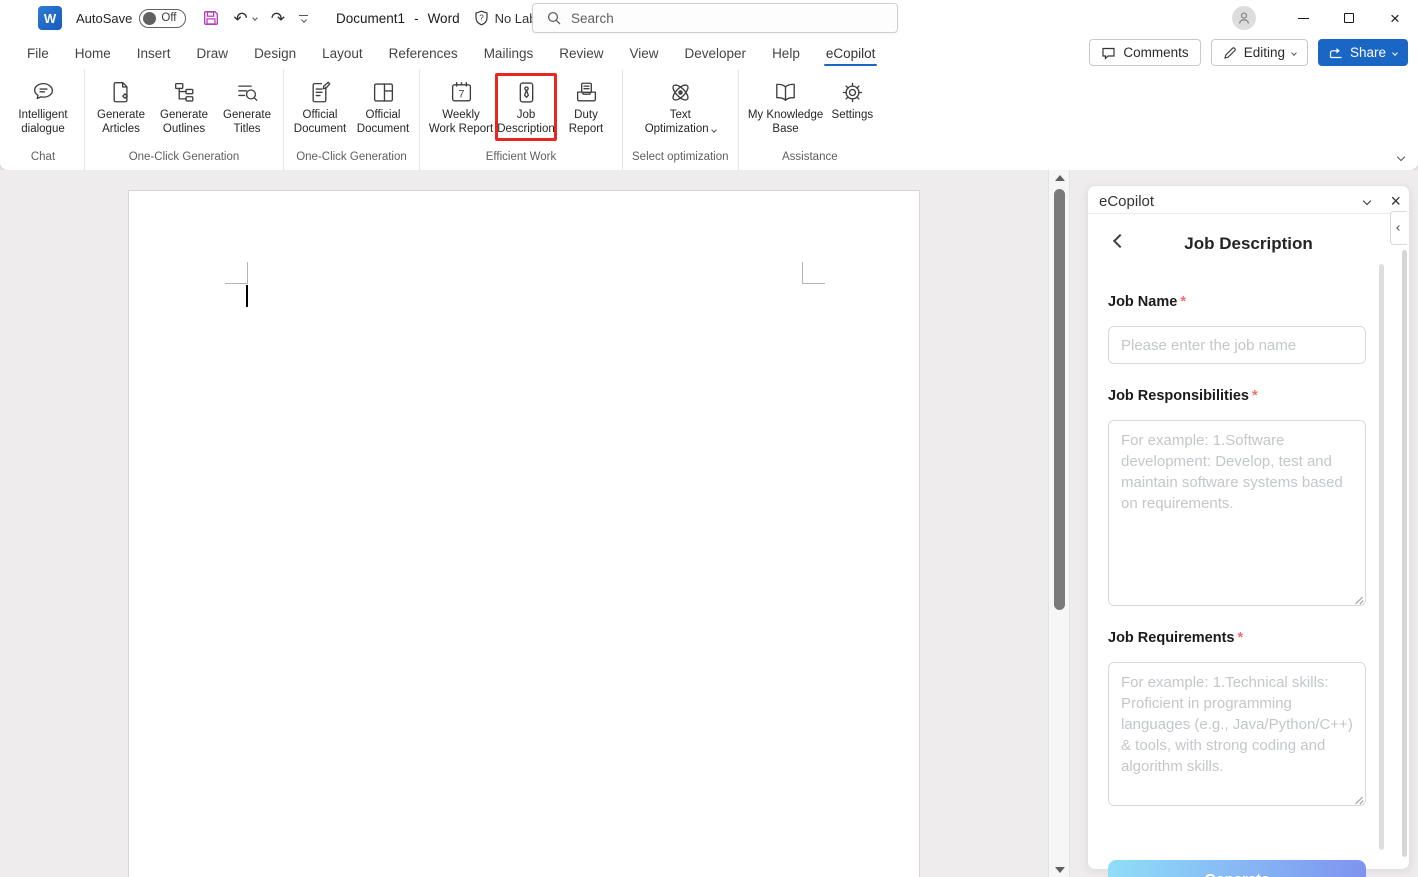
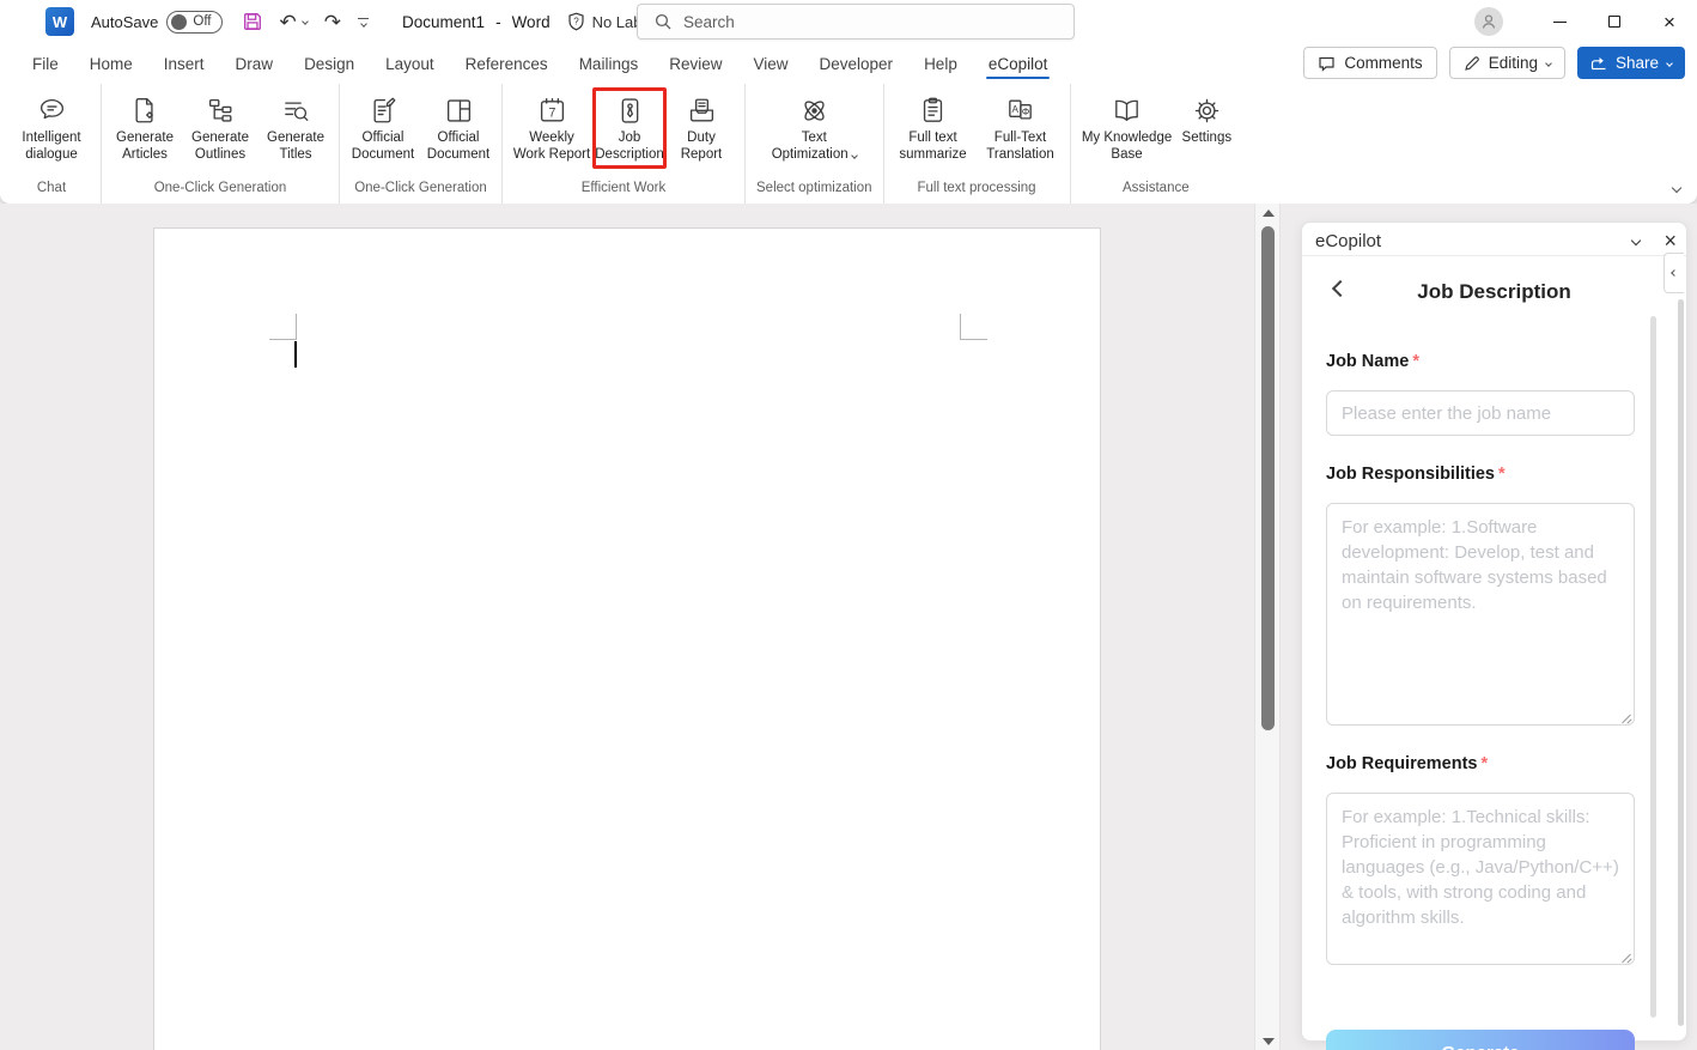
  W
  AutoSave
  Off
  ↶
  ↷
  Document1
  -
  Word
  ?
  Search
  ×
  File
  Home
  Insert
  Draw
  Design
  Layout
  References
  Mailings
  Review
  View
  Developer
  Help
  eCopilot
  Comments
  Editing
  Share
  Intelligent dialogue
  Chat
  Generate Articles
  Generate Outlines
  Generate Titles
  One-Click Generation
  Official Document
  Official Document
  One-Click Generation
  7
  Weekly Work Report
  Job Description
  Duty Report
  Efficient Work
  Text Optimization
  Select optimization
+ Full text summarize
+ A
+ Φ
+ Full-Text Translation
+ Full text processing
  My Knowledge Base
  Settings
  Assistance
  eCopilot
  ×
  Job Description
  Job Name *
  Please enter the job name
  Job Responsibilities *
  Job Requirements *
